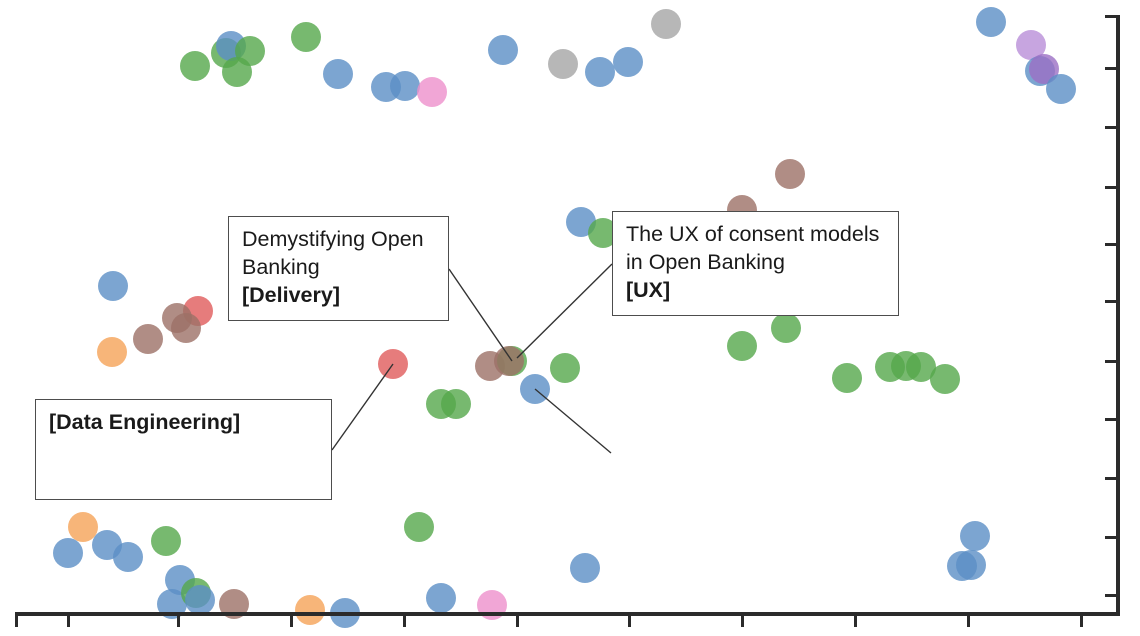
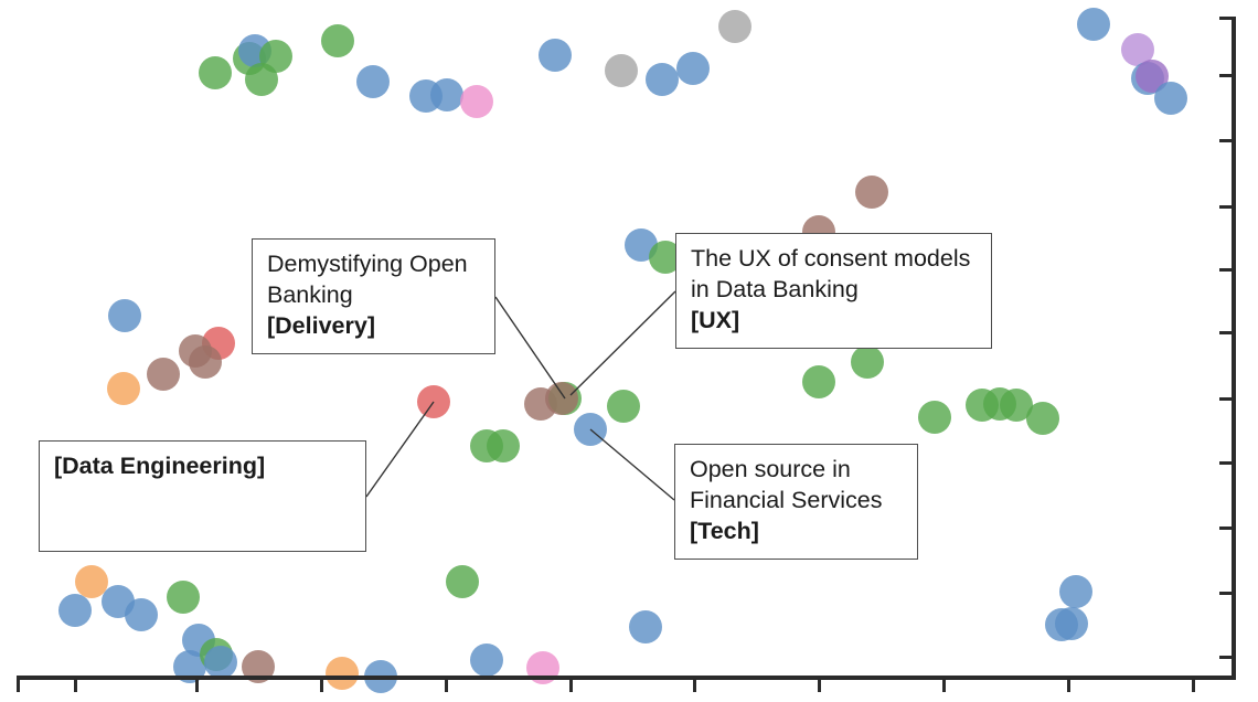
  Demystifying Open Banking
  [Delivery]
- The UX of consent models in Open Banking
+ The UX of consent models in Data Banking
  [UX]
  [Data Engineering]
+ Open source in Financial Services
+ [Tech]
